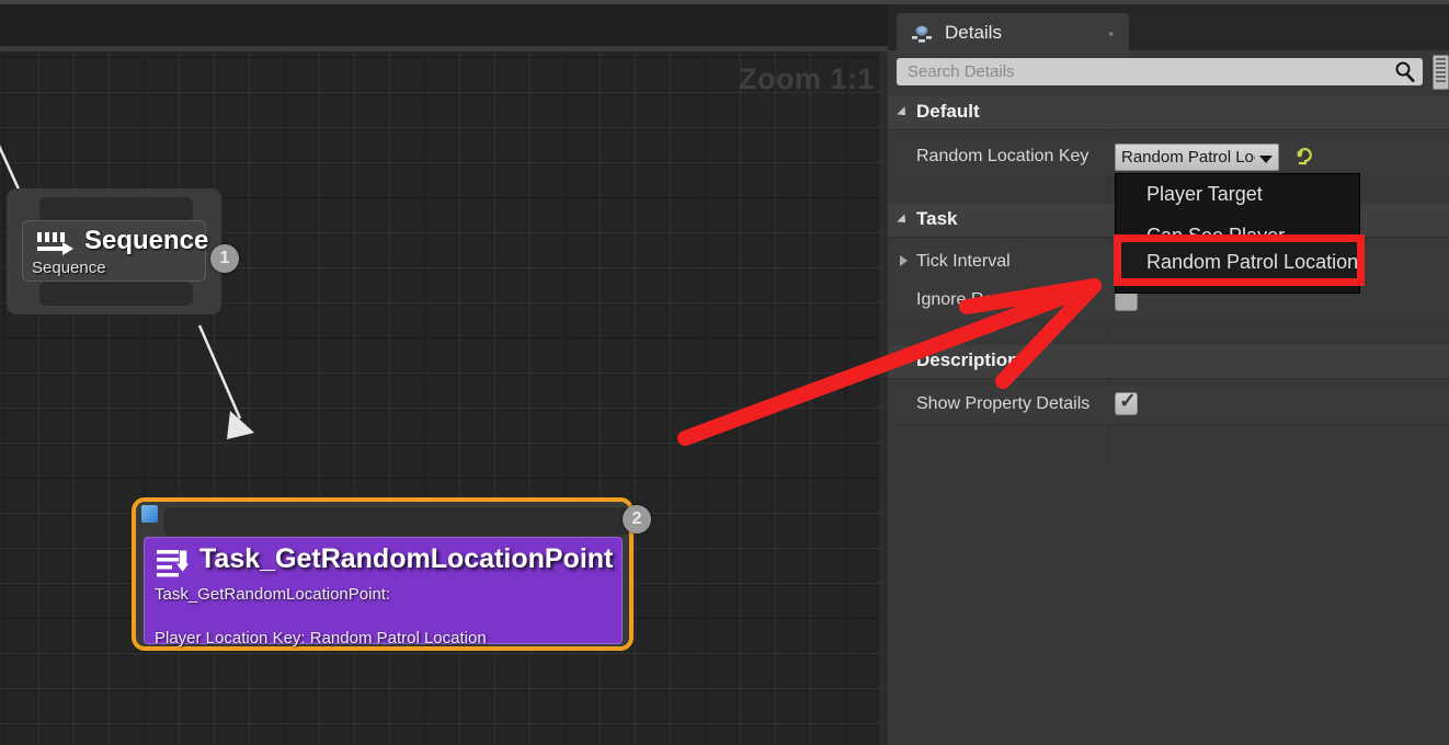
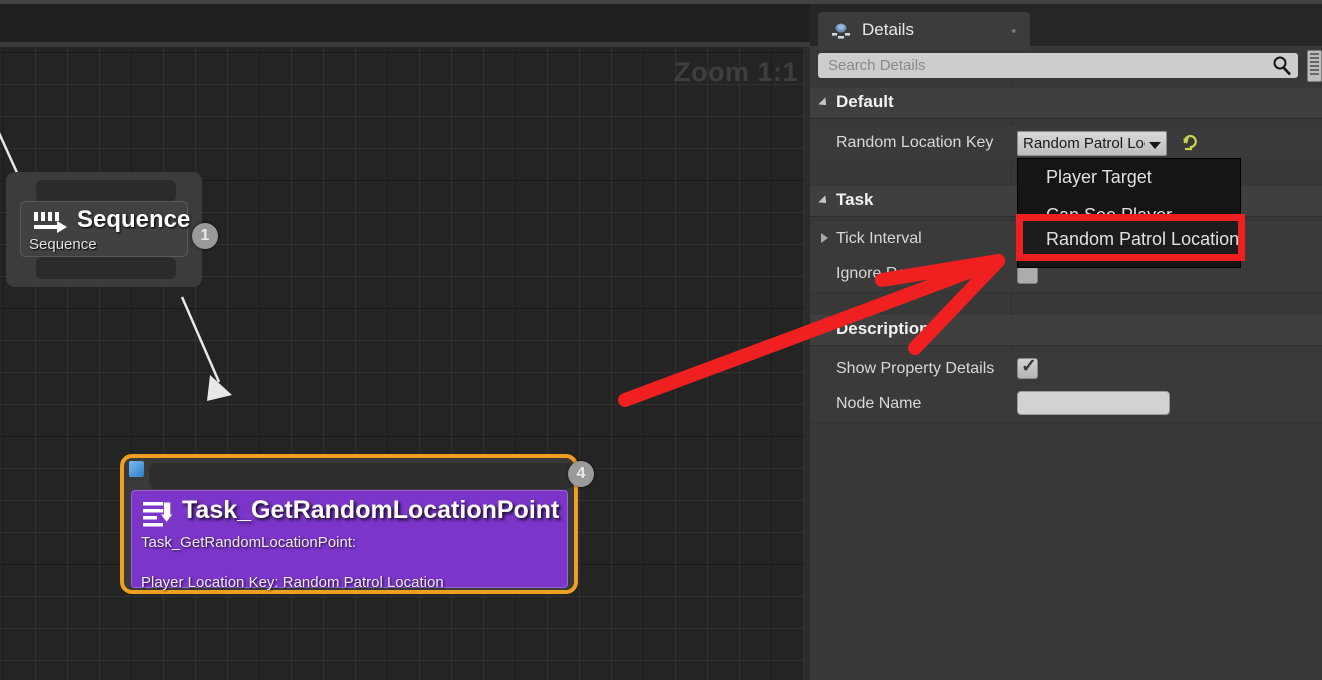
  Zoom 1:1
  Sequence
  Sequence
  1
  Task_GetRandomLocationPoint
  Task_GetRandomLocationPoint:
  Player Location Key: Random Patrol Location
- 2
+ 4
  Details
  ▪
  Search Details
  Default
  Random Location Key
  Random Patrol Lo
  Task
  Tick Interval
  Descriptio
  Show Property Details
  ✓
+ Node Name
  Player Target
  Can See Player
  Random Patrol Location
